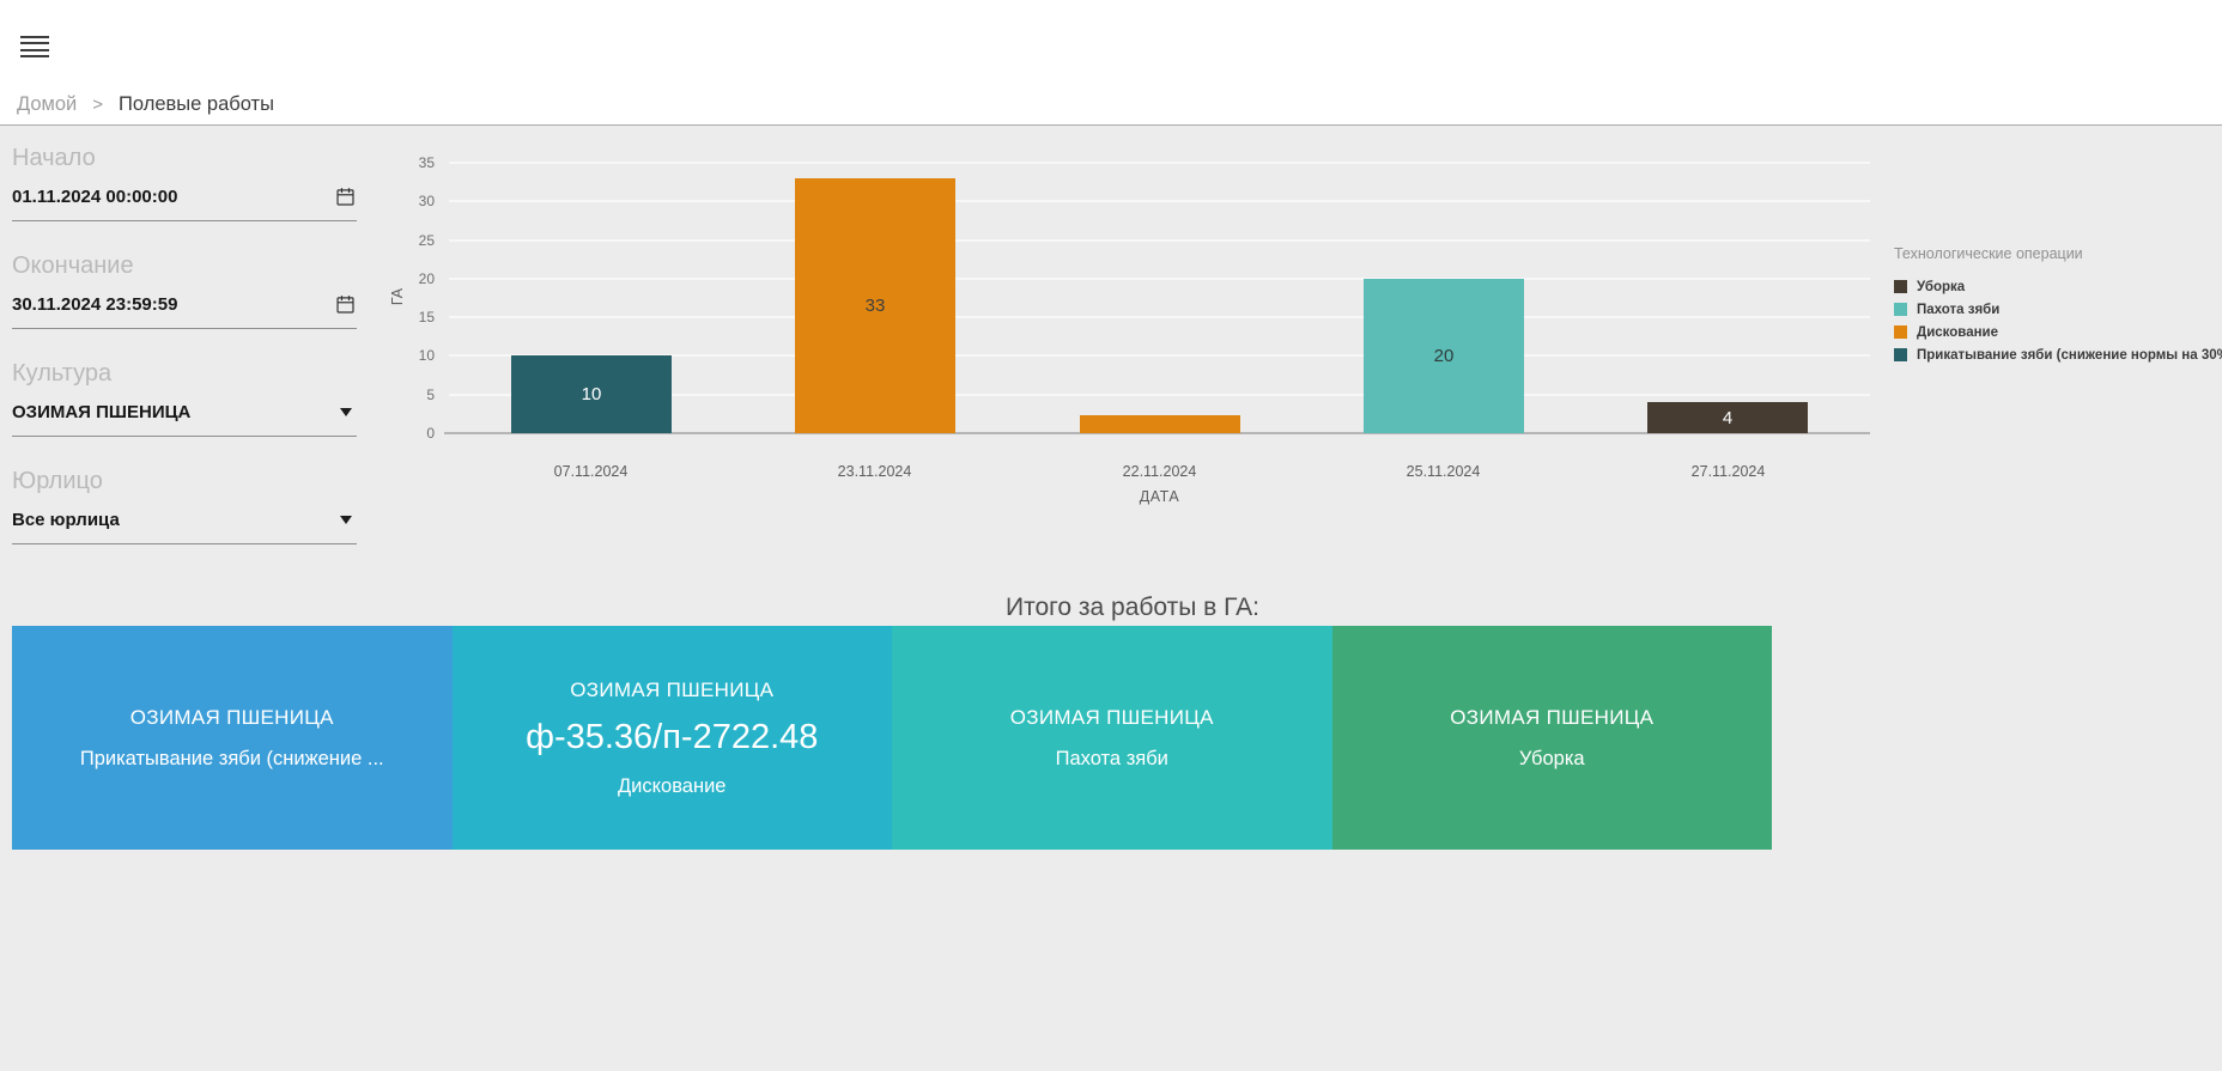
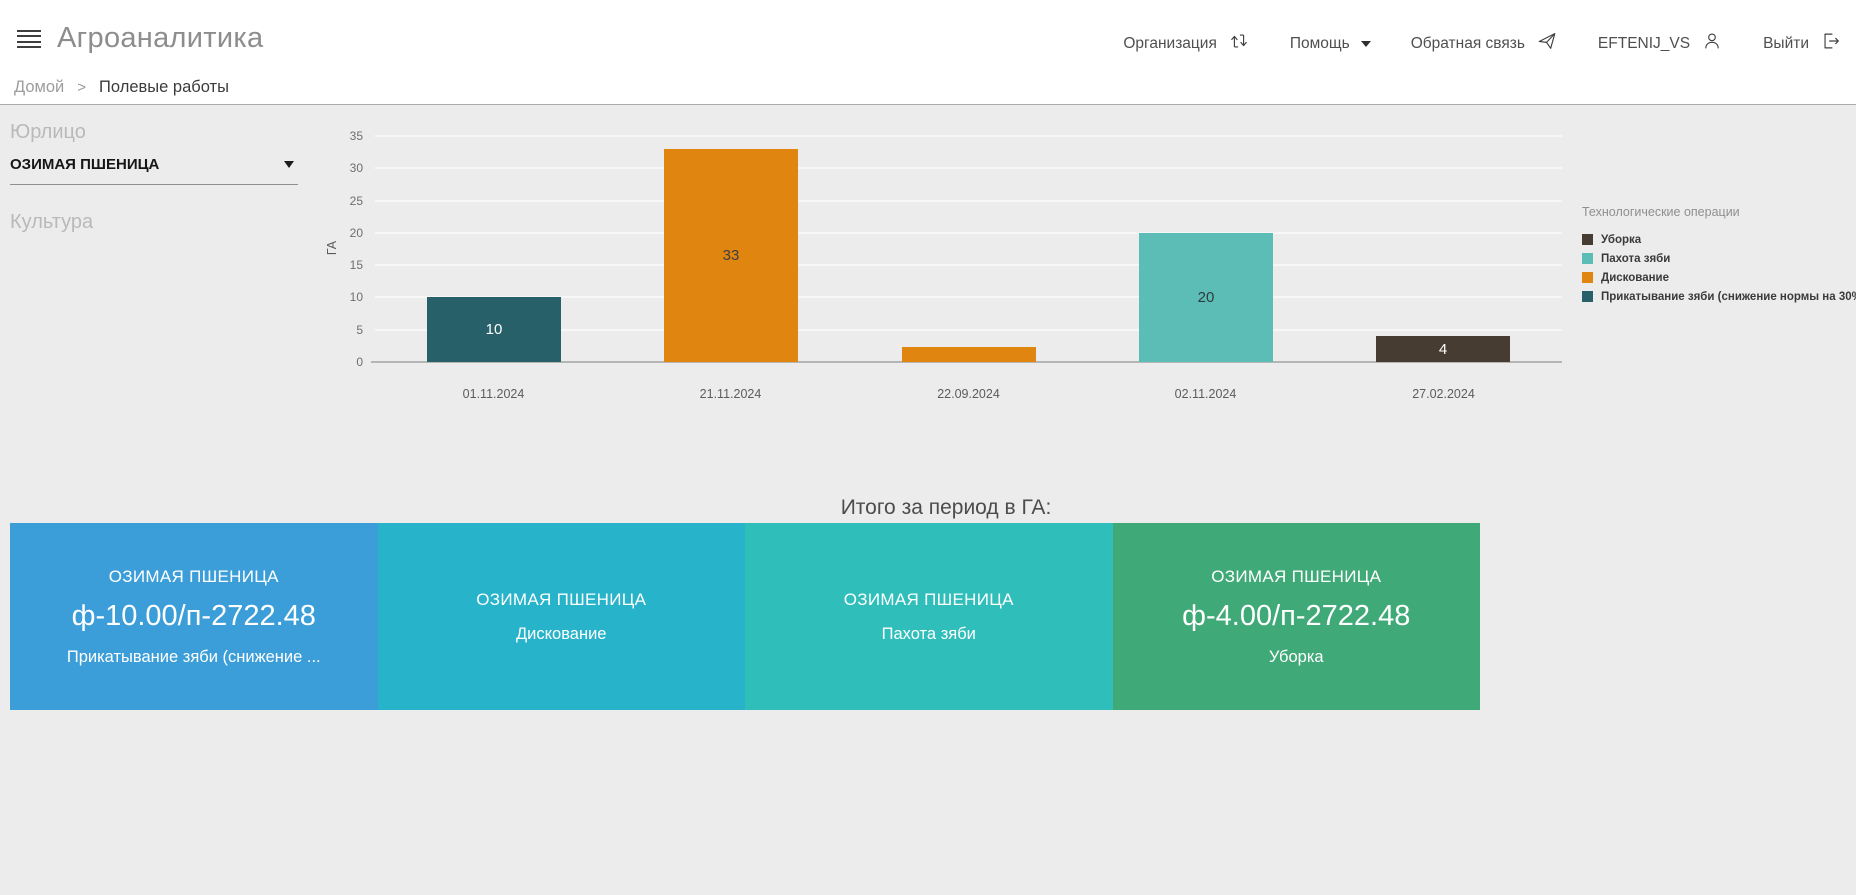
+ Агроаналитика
+ Организация
+ Помощь
+ Обратная связь
+ EFTENIJ_VS
+ Выйти
  Домой
  >
  Полевые работы
- Начало
- 01.11.2024 00:00:00
- Окончание
- 30.11.2024 23:59:59
- Культура
+ Юрлицо
  ОЗИМАЯ ПШЕНИЦА
- Юрлицо
+ Культура
- Все юрлица
  0
  5
  10
  15
  20
  25
  30
  35
  10
- 07.11.2024
+ 01.11.2024
  33
- 23.11.2024
+ 21.11.2024
- 22.11.2024
+ 22.09.2024
  20
- 25.11.2024
+ 02.11.2024
  4
- 27.11.2024
+ 27.02.2024
- ДАТА
  Технологические операции
  Уборка
  Пахота зяби
  Дискование
  Прикатывание зяби (снижение нормы на 30
- Итого за работы в ГА:
+ Итого за период в ГА:
  ОЗИМАЯ ПШЕНИЦА
+ ф-10.00/п-2722.48
  Прикатывание зяби (снижение ...
  ОЗИМАЯ ПШЕНИЦА
- ф-35.36/п-2722.48
  Дискование
  ОЗИМАЯ ПШЕНИЦА
  Пахота зяби
  ОЗИМАЯ ПШЕНИЦА
+ ф-4.00/п-2722.48
  Уборка
